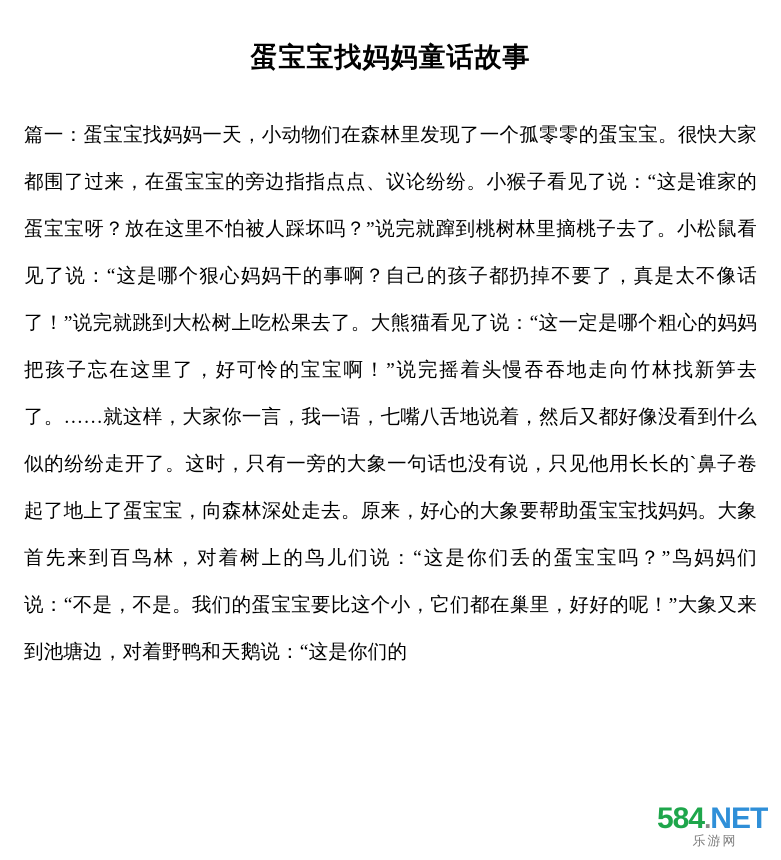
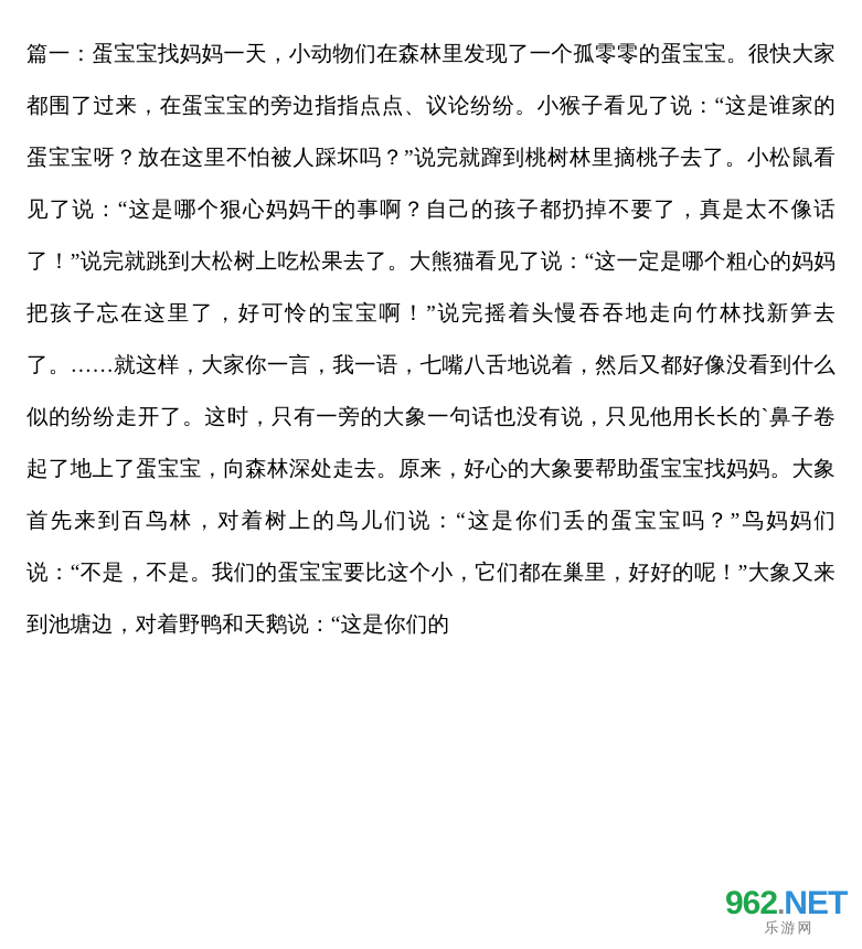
- 蛋宝宝找妈妈童话故事
  篇一：蛋宝宝找妈妈一天，小动物们在森林里发现了一个孤零零的蛋宝宝。很快大家都围了过来，在蛋宝宝的旁边指指点点、议论纷纷。小猴子看见了说：“这是谁家的蛋宝宝呀？放在这里不怕被人踩坏吗？”说完就蹿到桃树林里摘桃子去了。小松鼠看见了说：“这是哪个狠心妈妈干的事啊？自己的孩子都扔掉不要了，真是太不像话了！”说完就跳到大松树上吃松果去了。大熊猫看见了说：“这一定是哪个粗心的妈妈把孩子忘在这里了，好可怜的宝宝啊！”说完摇着头慢吞吞地走向竹林找新笋去了。……就这样，大家你一言，我一语，七嘴八舌地说着，然后又都好像没看到什么似的纷纷走开了。这时，只有一旁的大象一句话也没有说，只见他用长长的`鼻子卷起了地上了蛋宝宝，向森林深处走去。原来，好心的大象要帮助蛋宝宝找妈妈。大象首先来到百鸟林，对着树上的鸟儿们说：“这是你们丢的蛋宝宝吗？”鸟妈妈们说：“不是，不是。我们的蛋宝宝要比这个小，它们都在巢里，好好的呢！”大象又来到池塘边，对着野鸭和天鹅说：“这是你们的
- 584.NET
+ 962.NET
  乐游网
